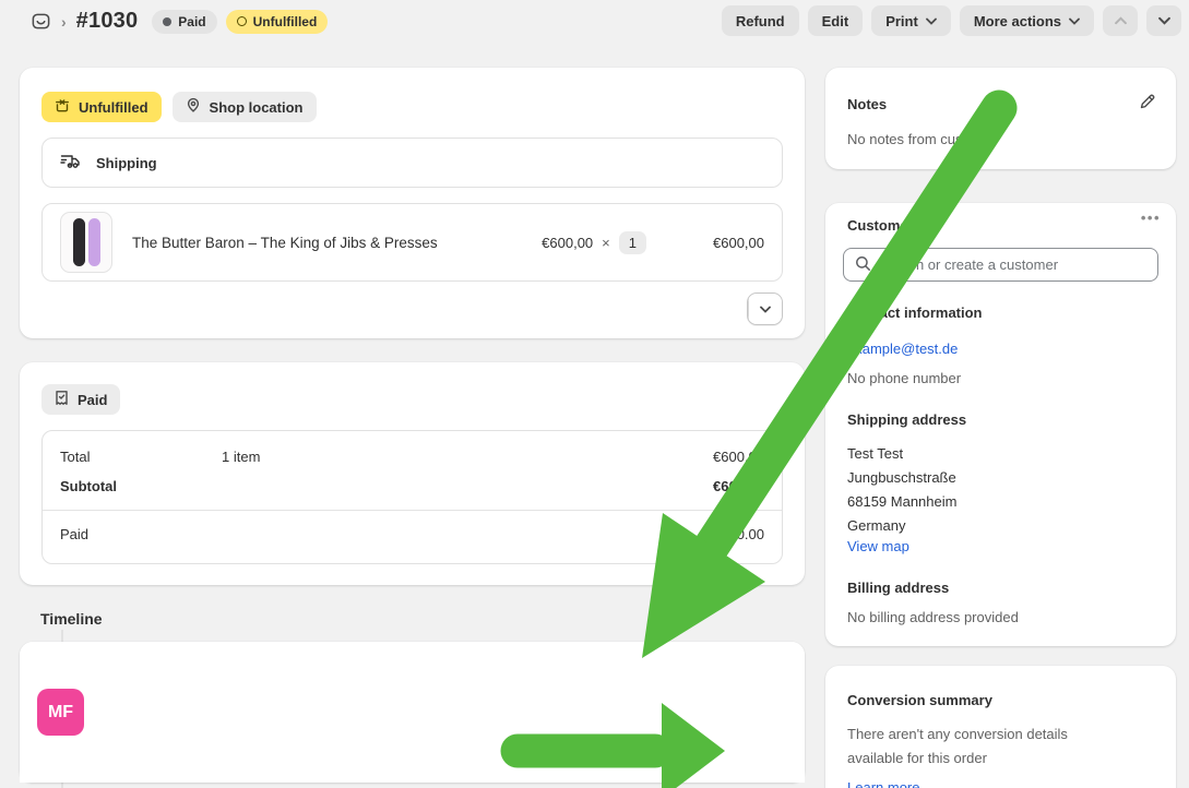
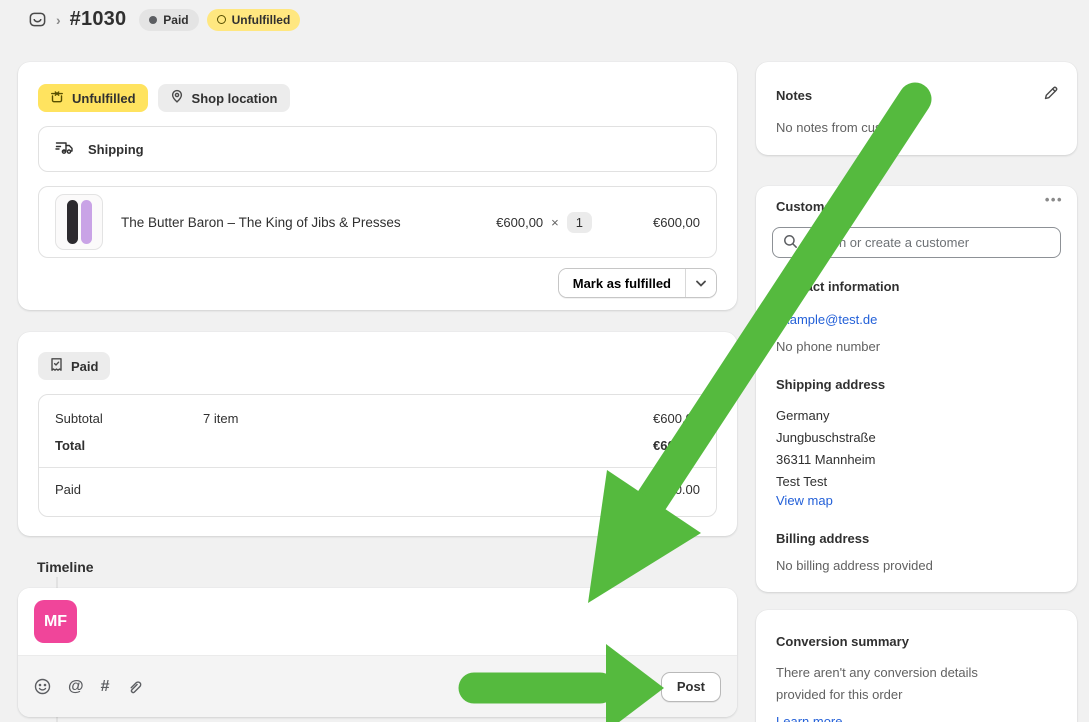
  ›
  #1030
  Paid
  Unfulfilled
- Refund
- Edit
- Print
- More actions
  Unfulfilled
  Shop location
  Shipping
  The Butter Baron – The King of Jibs & Presses
  €600,00
  ×
  1
  €600,00
+ Mark as fulfilled
  Paid
- Total
+ Subtotal
- 1 item
+ 7 item
  €600.
- Subtotal
+ Total
  Paid
  Timeline
  MF
+ @
+ #
+ Post
  Notes
  Custom
  •••
  h or create a customer
  ct information
  ample@test.de
  No phone number
  Shipping address
- Test Test
+ Germany
  Jungbuschstraße
- 68159 Mannheim
+ 36311 Mannheim
- Germany
+ Test Test
  View map
  Billing address
  No billing address provided
  Conversion summary
- There aren't any conversion details available for this order
+ There aren't any conversion details provided for this order
